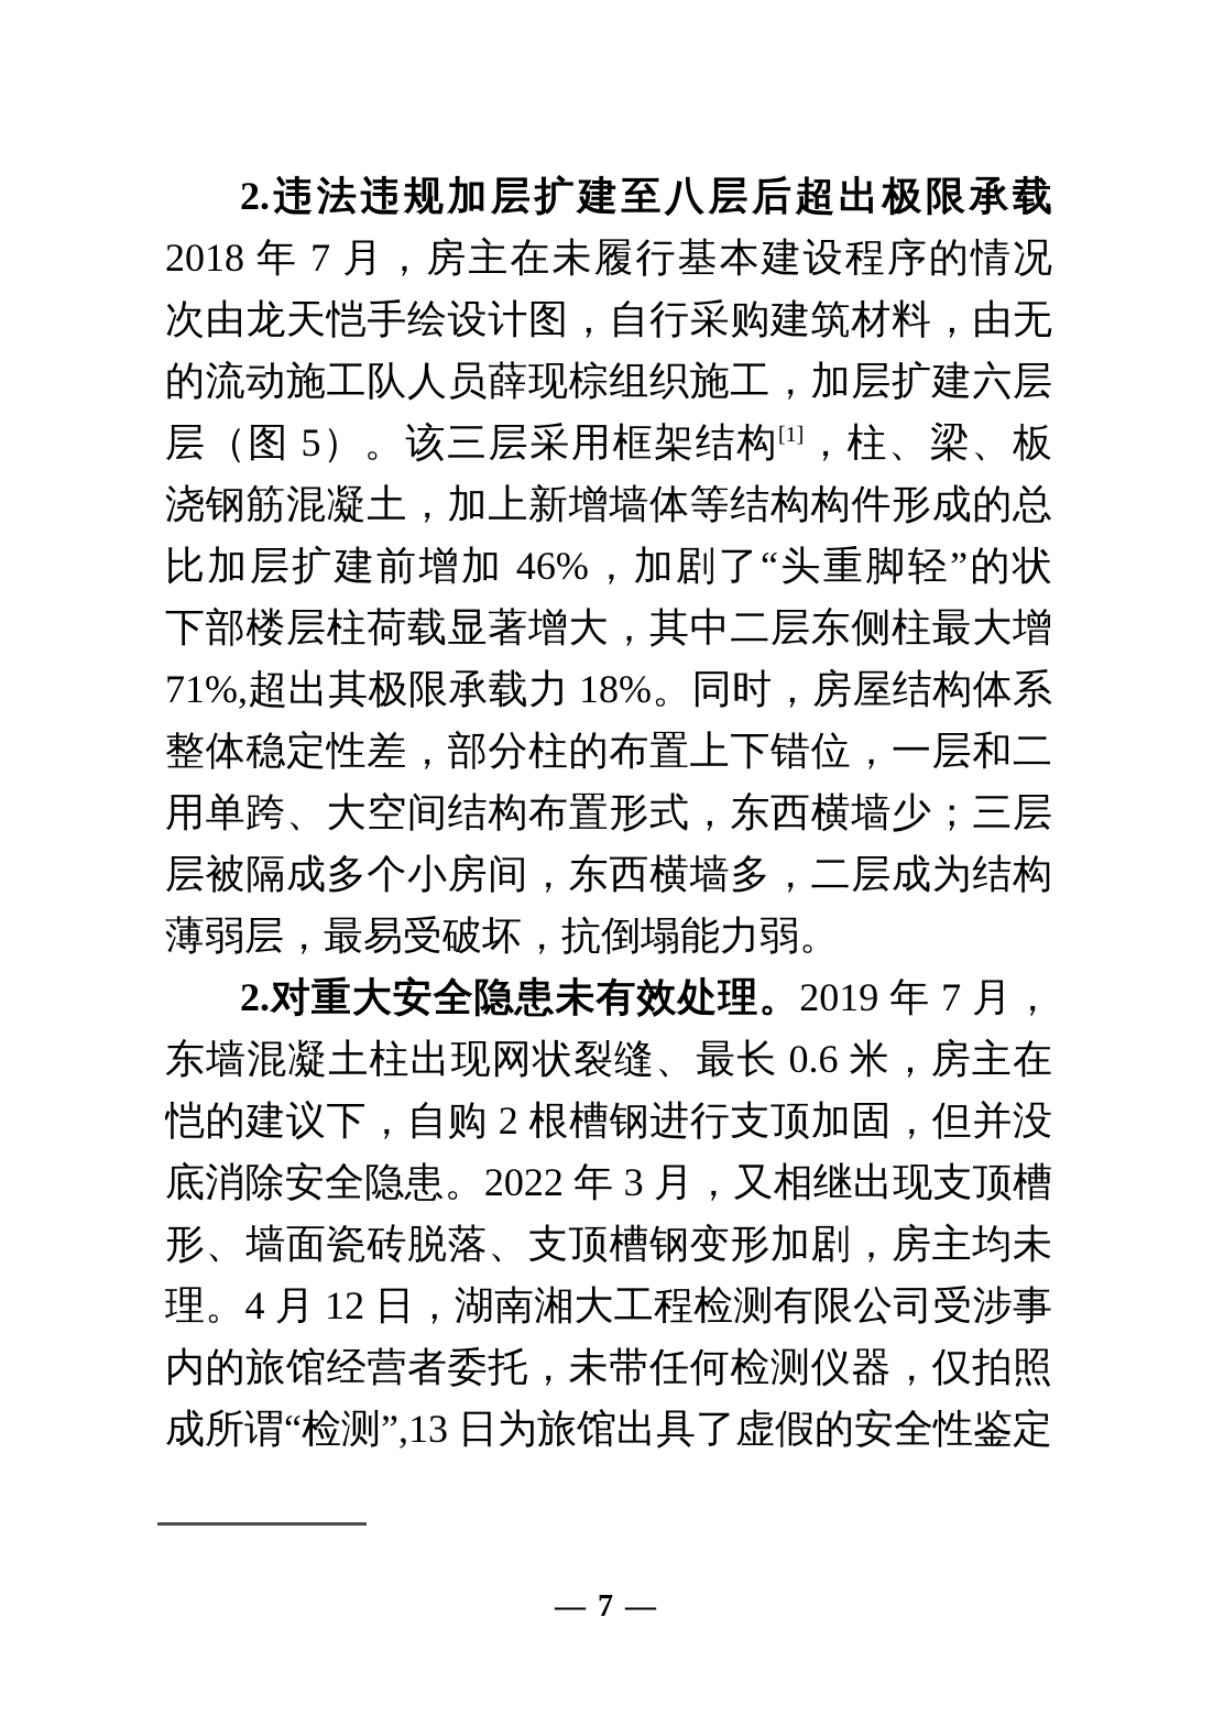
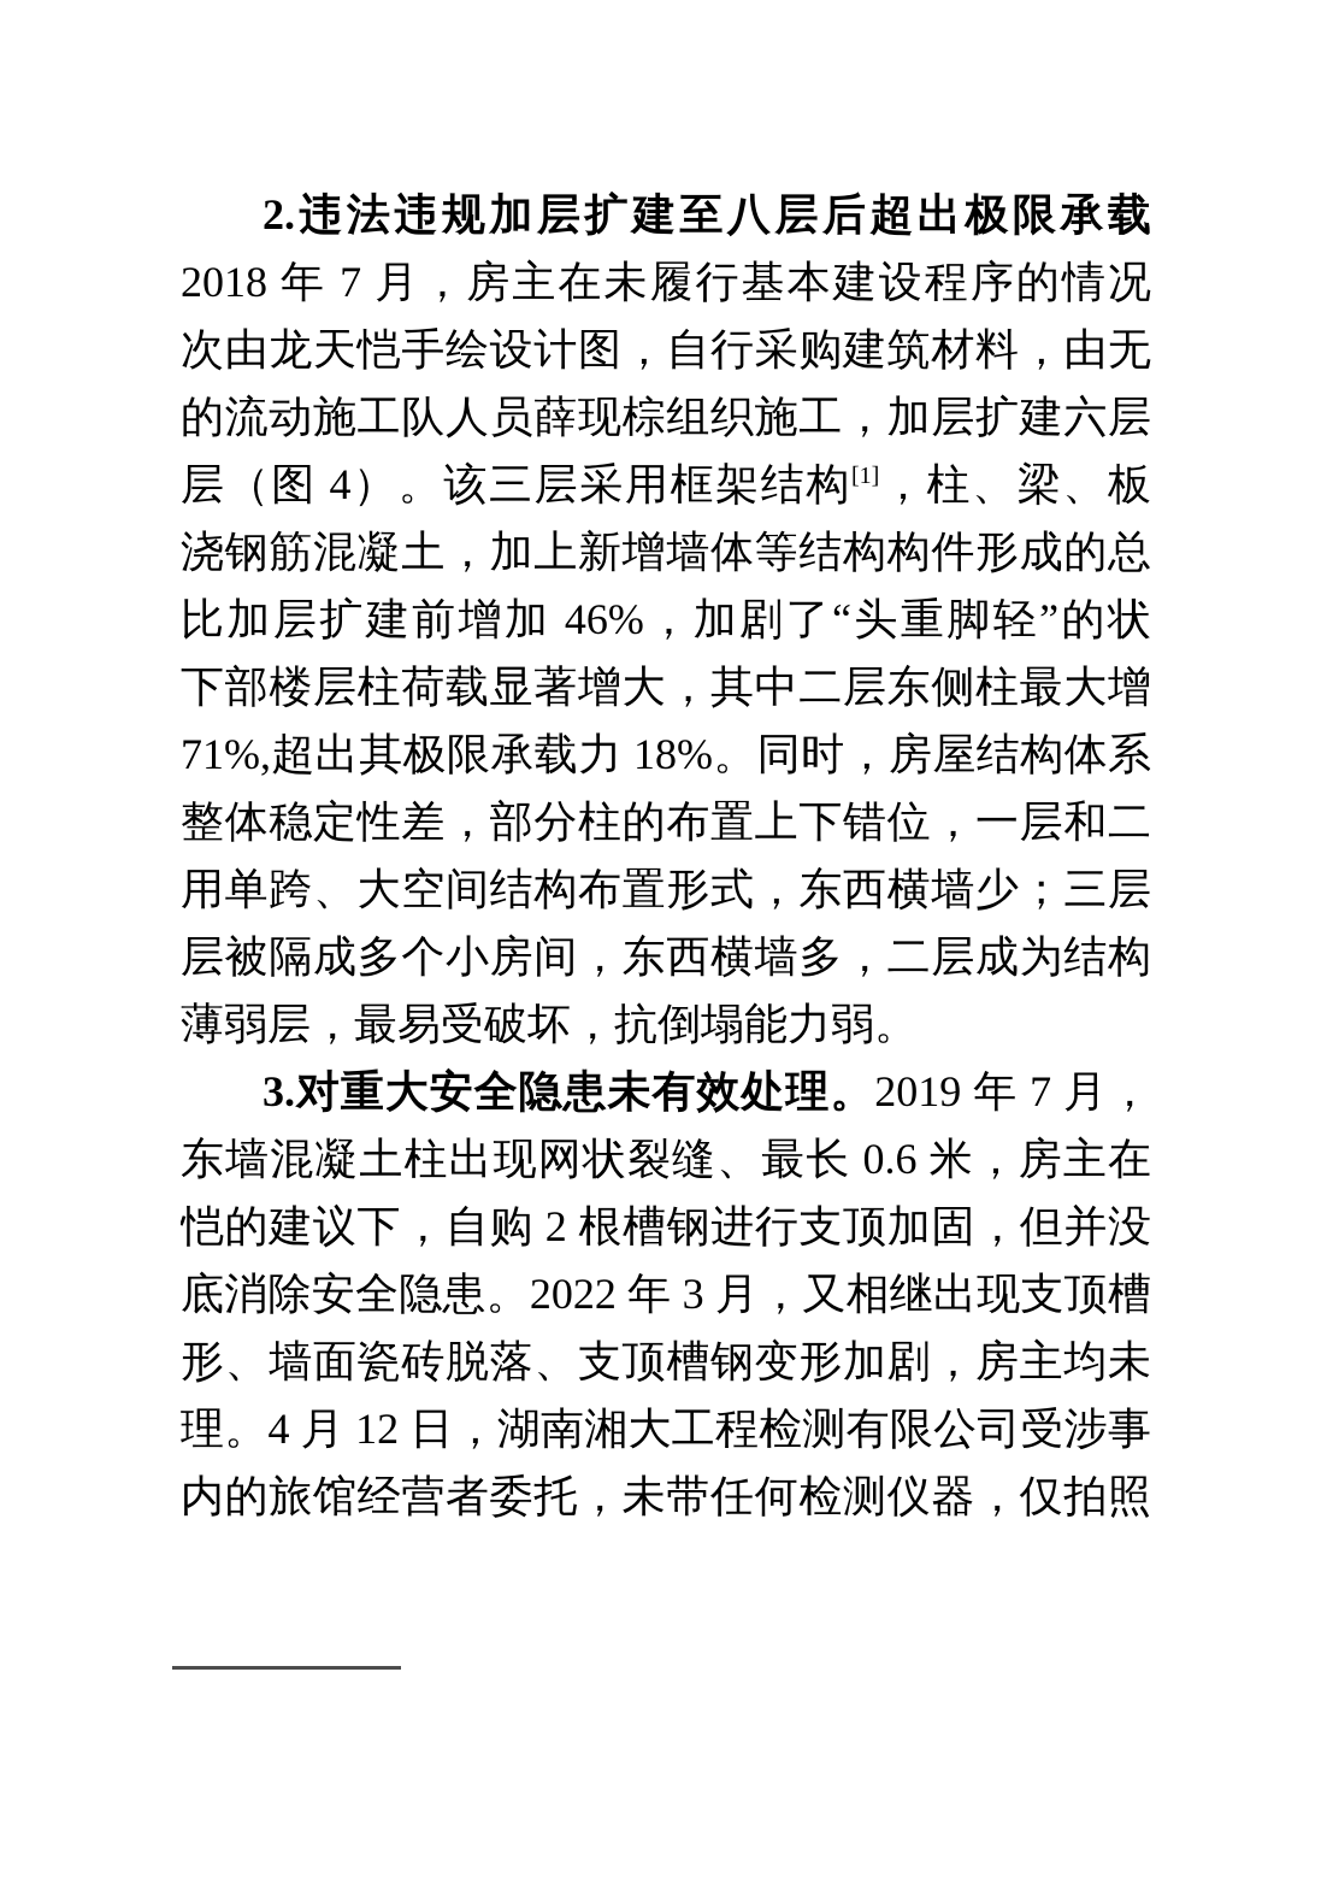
  2.违法违规加层扩建至八层后超出极限承载
  2018 年 7 月，房主在未履行基本建设程序的情况
  次由龙天恺手绘设计图，自行采购建筑材料，由无
  的流动施工队人员薛现棕组织施工，加层扩建六层
- 层（图 5）。该三层采用框架结构[1]，柱、梁、板
+ 层（图 4）。该三层采用框架结构[1]，柱、梁、板
  浇钢筋混凝土，加上新增墙体等结构构件形成的总
  比加层扩建前增加 46%，加剧了“头重脚轻”的状
  下部楼层柱荷载显著增大，其中二层东侧柱最大增
  71%,超出其极限承载力 18%。同时，房屋结构体系
  整体稳定性差，部分柱的布置上下错位，一层和二
  用单跨、大空间结构布置形式，东西横墙少；三层
  层被隔成多个小房间，东西横墙多，二层成为结构
  薄弱层，最易受破坏，抗倒塌能力弱。
- 2.对重大安全隐患未有效处理。2019 年 7 月，
+ 3.对重大安全隐患未有效处理。2019 年 7 月，
  东墙混凝土柱出现网状裂缝、最长 0.6 米，房主在
  恺的建议下，自购 2 根槽钢进行支顶加固，但并没
  底消除安全隐患。2022 年 3 月，又相继出现支顶槽
  形、墙面瓷砖脱落、支顶槽钢变形加剧，房主均未
  理。4 月 12 日，湖南湘大工程检测有限公司受涉事
  内的旅馆经营者委托，未带任何检测仪器，仅拍照
- 成所谓“检测”,13 日为旅馆出具了虚假的安全性鉴定
- — 7 —
